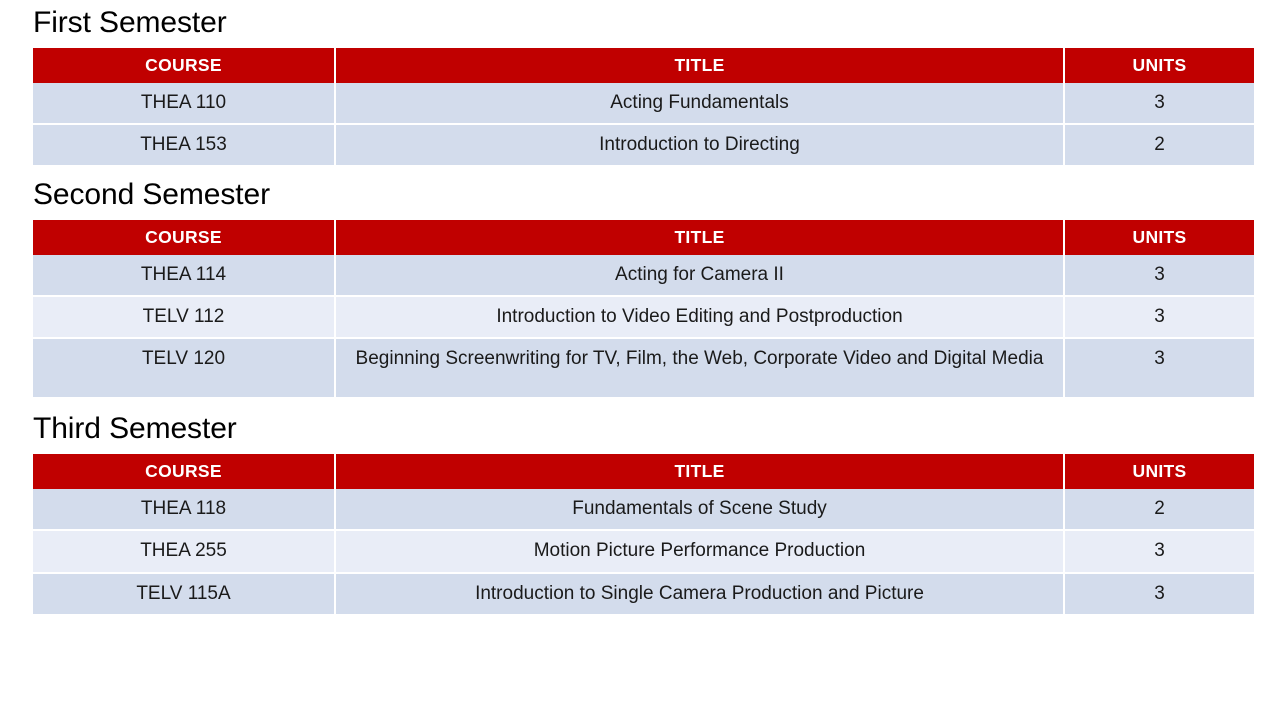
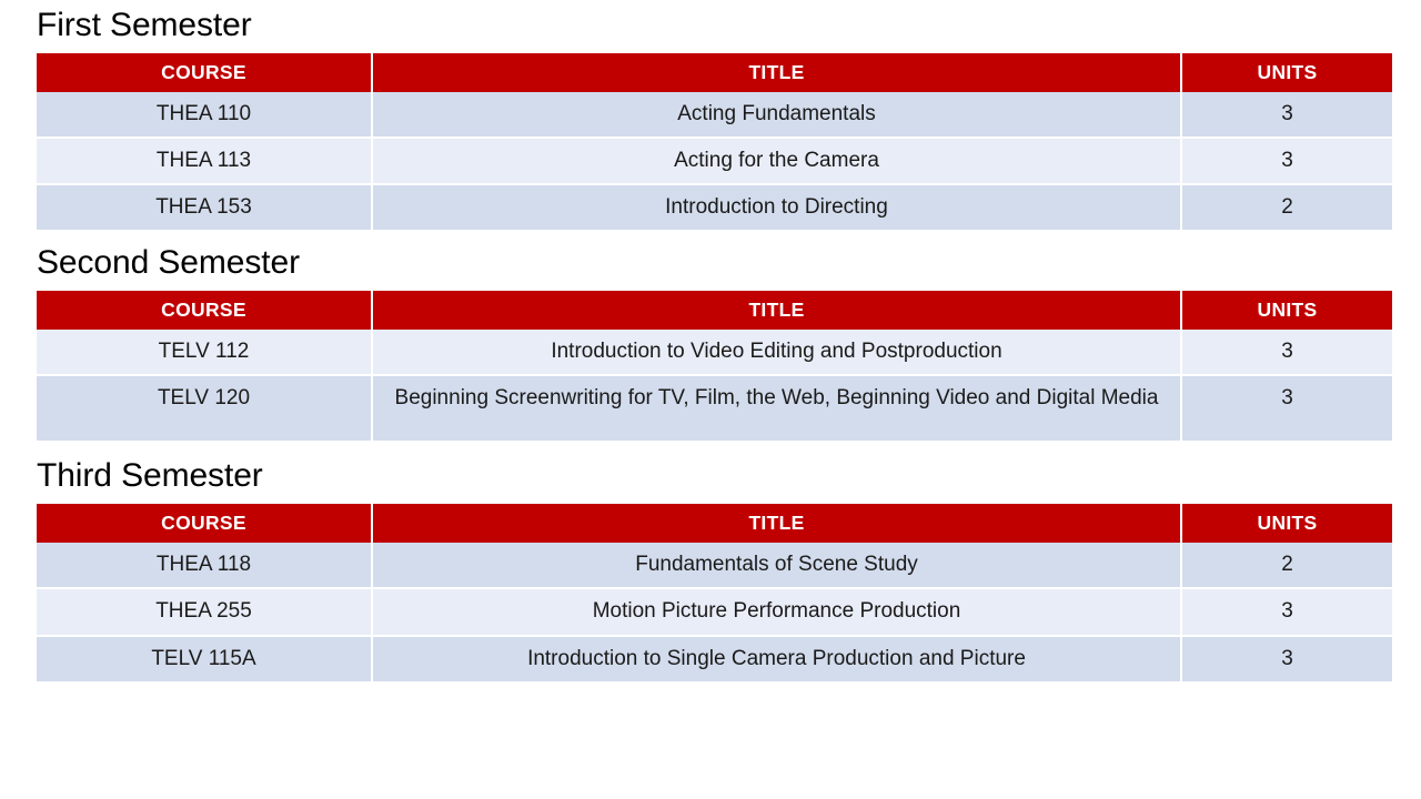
  First Semester
  COURSE	TITLE	UNITS
  THEA 110	Acting Fundamentals	3
+ THEA 113	Acting for the Camera	3
  THEA 153	Introduction to Directing	2
  Second Semester
  COURSE	TITLE	UNITS
- THEA 114	Acting for Camera II	3
  TELV 112	Introduction to Video Editing and Postproduction	3
- TELV 120	Beginning Screenwriting for TV, Film, the Web, Corporate Video and Digital Media	3
+ TELV 120	Beginning Screenwriting for TV, Film, the Web, Beginning Video and Digital Media	3
  Third Semester
  COURSE	TITLE	UNITS
  THEA 118	Fundamentals of Scene Study	2
  THEA 255	Motion Picture Performance Production	3
  TELV 115A	Introduction to Single Camera Production and Picture	3
